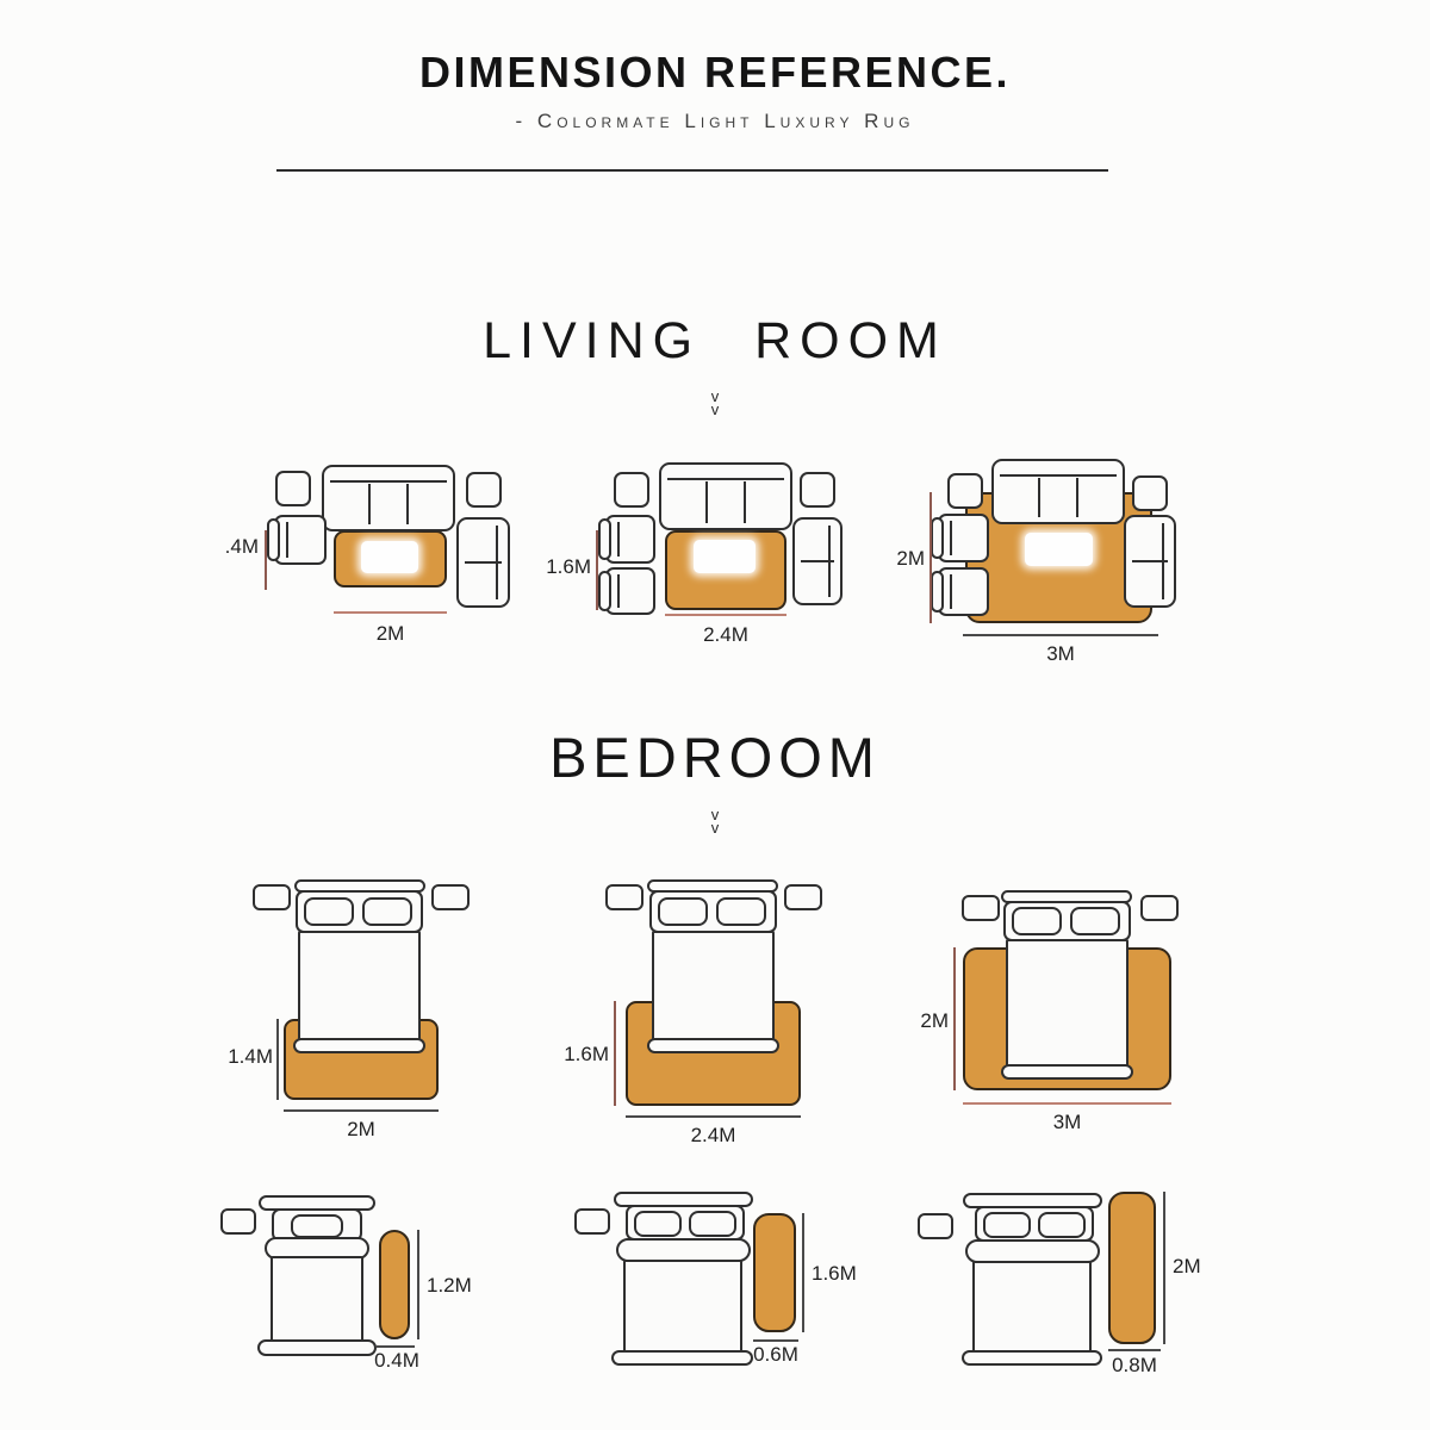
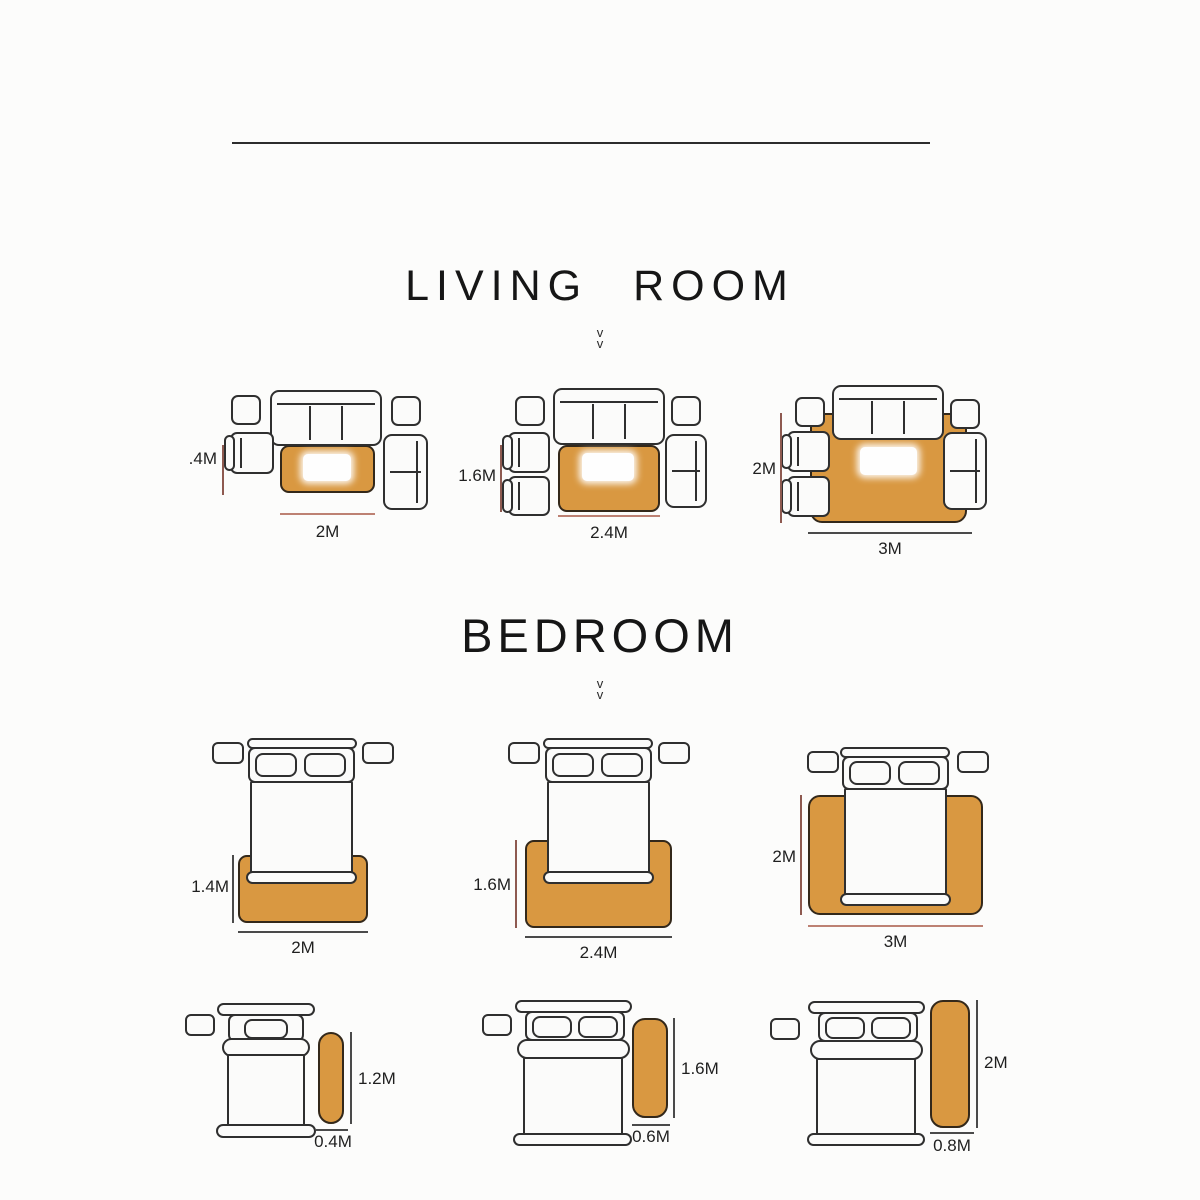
- DIMENSION REFERENCE.
- - Colormate Light Luxury Rug
  LIVING ROOM
  v
  v
  .4M
  2M
  1.6M
  2.4M
  2M
  3M
  BEDROOM
  v
  v
  1.4M
  2M
  1.6M
  2.4M
  2M
  3M
  1.2M
  0.4M
  1.6M
  0.6M
  2M
  0.8M
